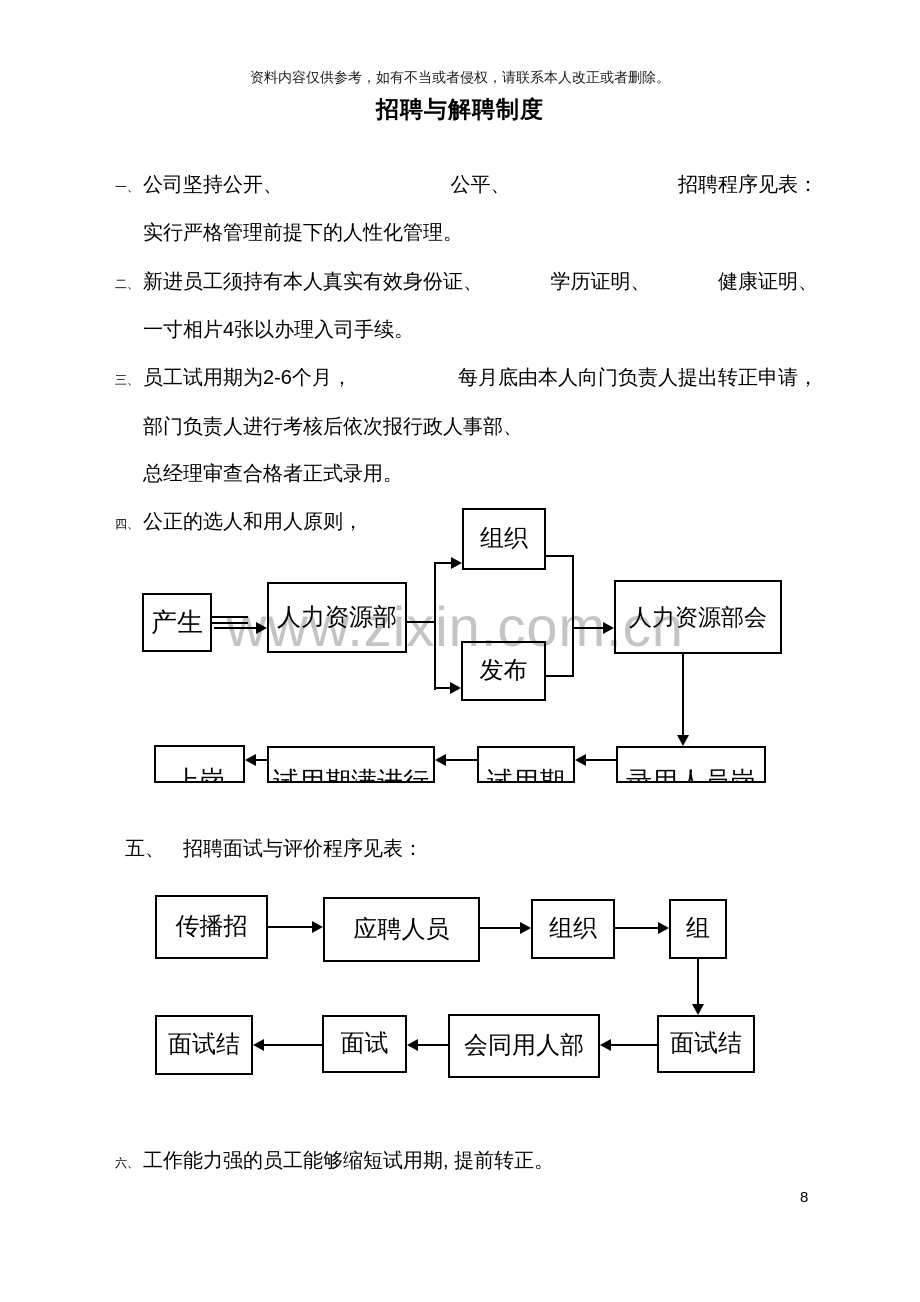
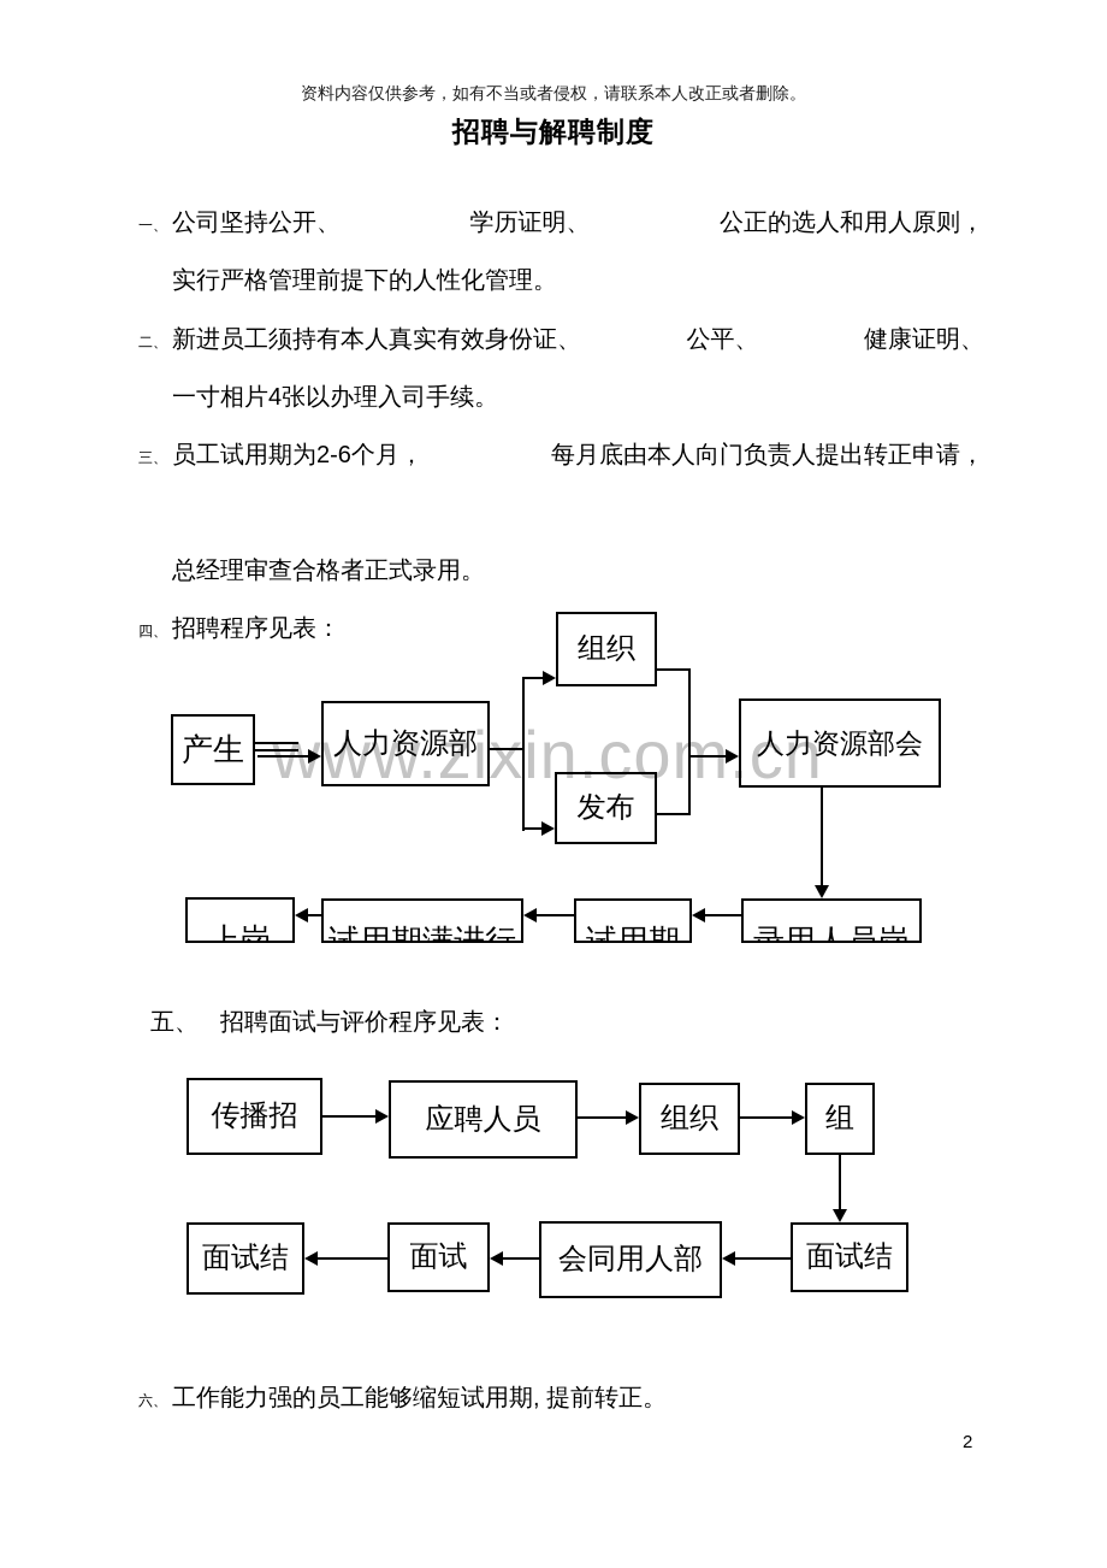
  资料内容仅供参考，如有不当或者侵权，请联系本人改正或者删除。
  招聘与解聘制度
  ww.zixin.co.cn
  一、
  公司坚持公开、
- 公平、
+ 学历证明、
- 招聘程序见表：
+ 公正的选人和用人原则，
  实行严格管理前提下的人性化管理。
  二、
  新进员工须持有本人真实有效身份证、
- 学历证明、
+ 公平、
  健康证明、
  一寸相片4张以办理入司手续。
  三、
  员工试用期为2-6个月，
  每月底由本人向门负责人提出转正申请，
- 部门负责人进行考核后依次报行政人事部、
  总经理审查合格者正式录用。
  四、
- 公正的选人和用人原则，
+ 招聘程序见表：
  产生
  人力资源部
  组织
  发布
  人力资源部会
  录用人员岗
  试用期
  试用期满进行
  上岗
  五、
  招聘面试与评价程序见表：
  传播招
  应聘人员
  组织
  组
  面试结
  面试
  会同用人部
  面试结
  六、
  工作能力强的员工能够缩短试用期, 提前转正。
- 8
+ 2
